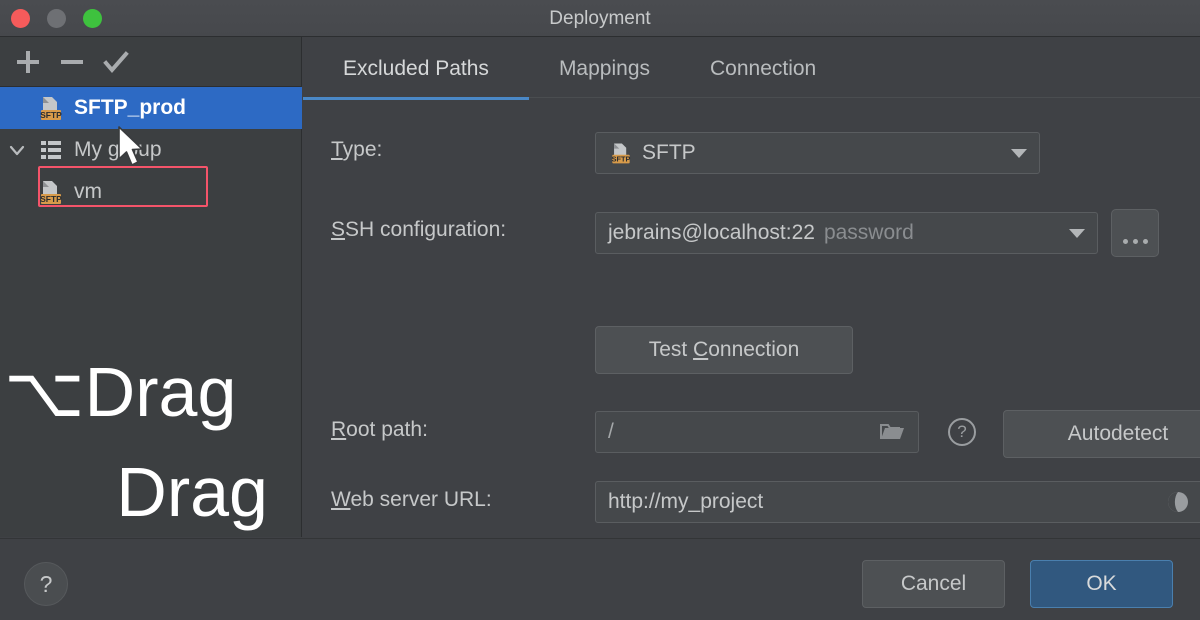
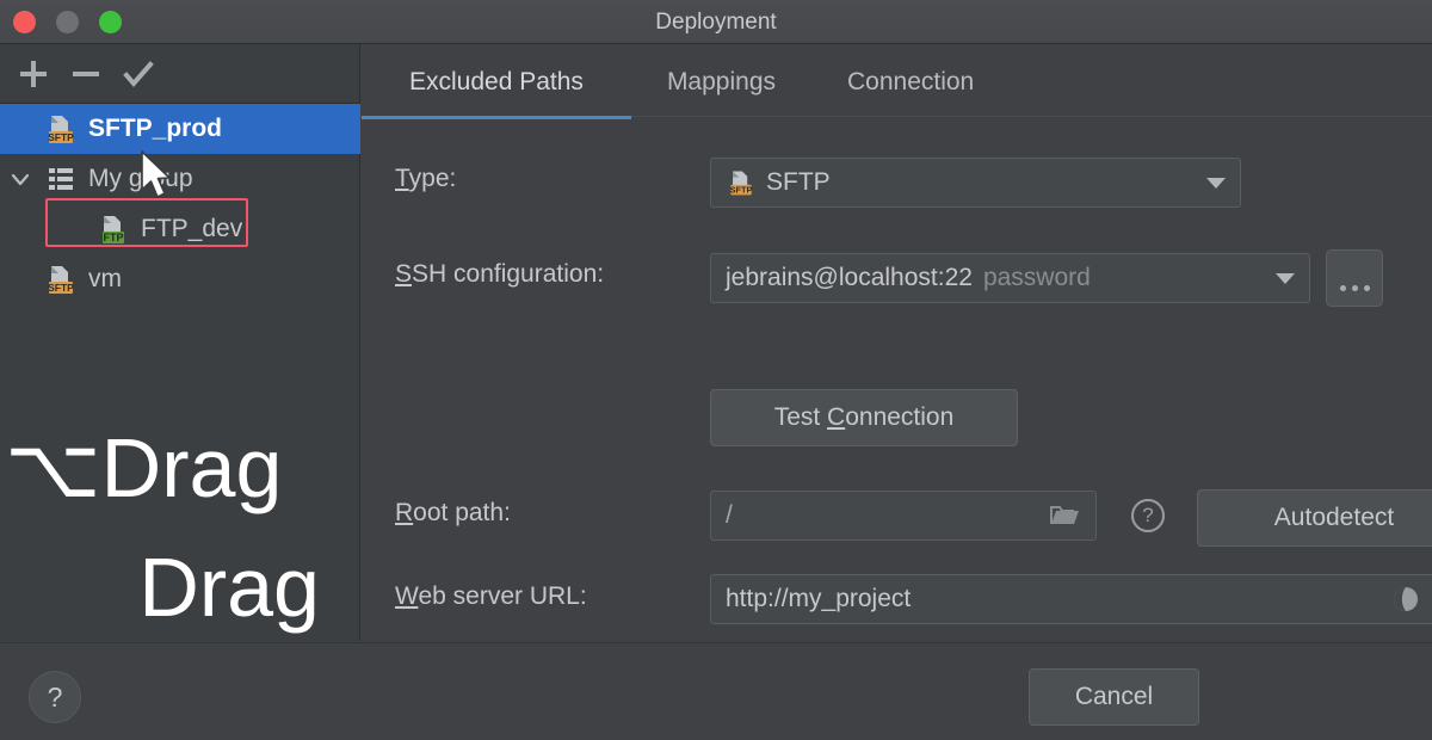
  Deployment
  SFTP
  SFTP_prod
  My gup
+ FTP
+ FTP_dev
  SFTP
  vm
  ⌥Drag
  Drag
  Excluded Paths
  Mappings
  Connection
  Type:
  SFTP
  SFTP
  SSH configuration:
  jebrains@localhost:22
  password
  Test Connection
  Root path:
  /
  ?
  Autodetect
  Web server URL:
  http://my_project
  ?
  Cancel
- OK
